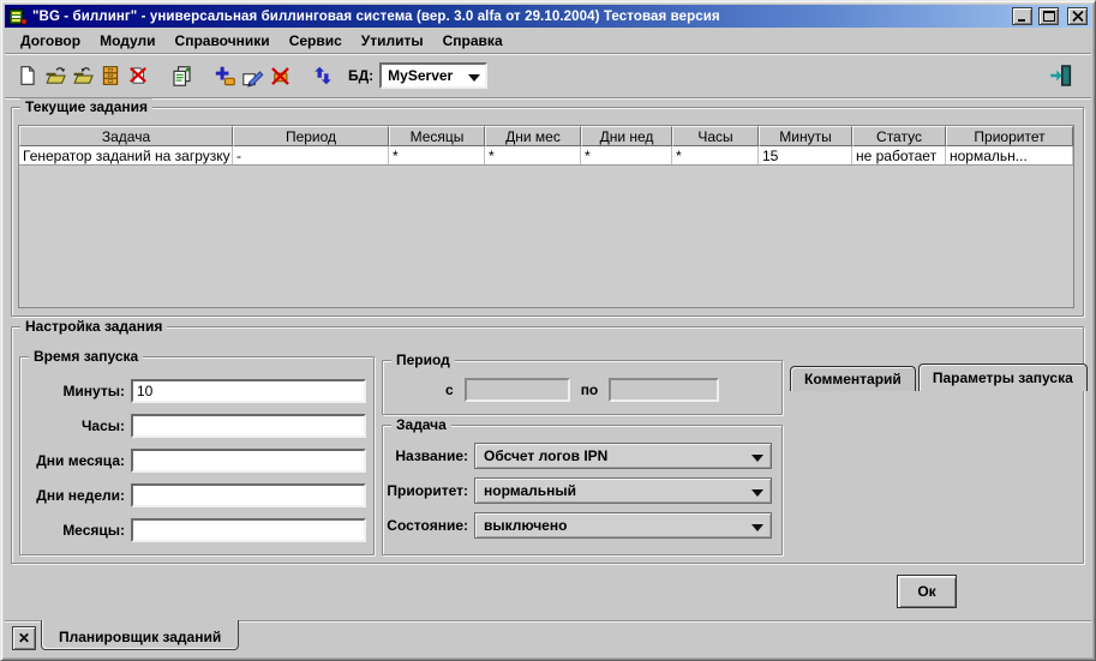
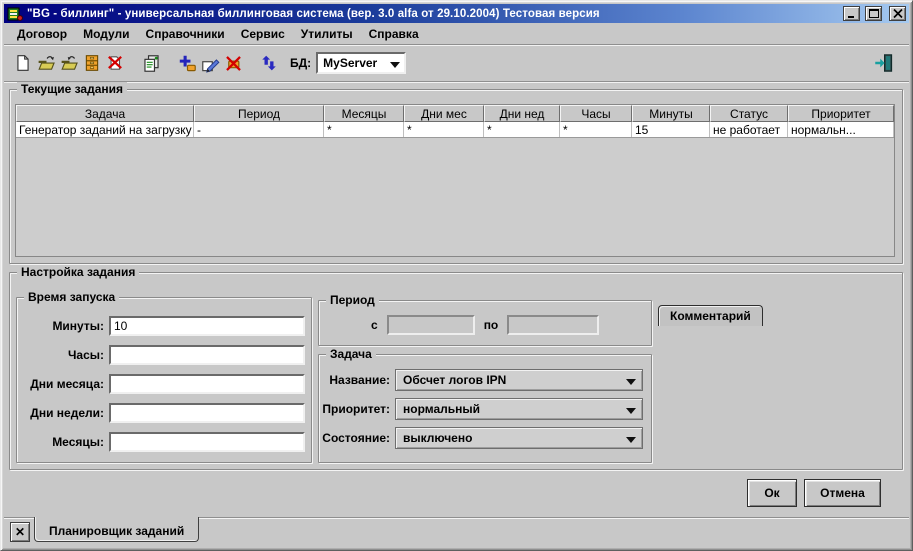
  "BG - биллинг" - универсальная биллинговая система (вер. 3.0 alfa от 29.10.2004) Тестовая версия
  Договор
  Модули
  Справочники
  Сервис
  Утилиты
  Справка
  БД:
  MyServer
  Текущие задания
  Задача
  Период
  Месяцы
  Дни мес
  Дни нед
  Часы
  Минуты
  Статус
  Приоритет
  Генератор заданий на загрузку
  -
  *
  *
  *
  *
  15
  не работает
  нормальн...
  Настройка задания
  Время запуска
  Минуты:
  10
  Часы:
  Дни месяца:
  Дни недели:
  Месяцы:
  Период
  с
  по
  Задача
  Название:
  Обсчет логов IPN
  Приоритет:
  нормальный
  Состояние:
  выключено
  Комментарий
- Параметры запуска
  Ок
+ Отмена
  ✕
  Планировщик заданий
